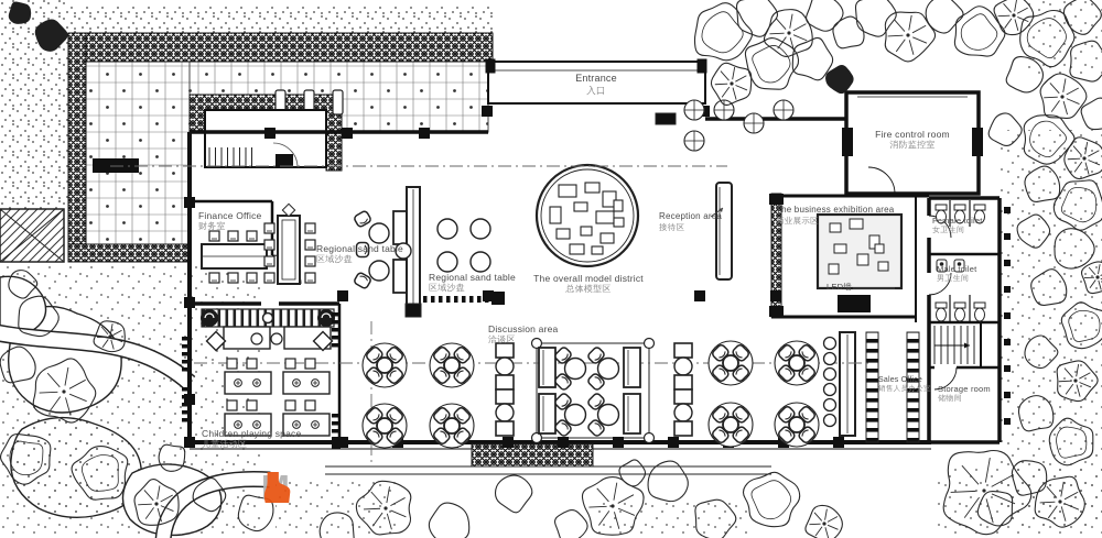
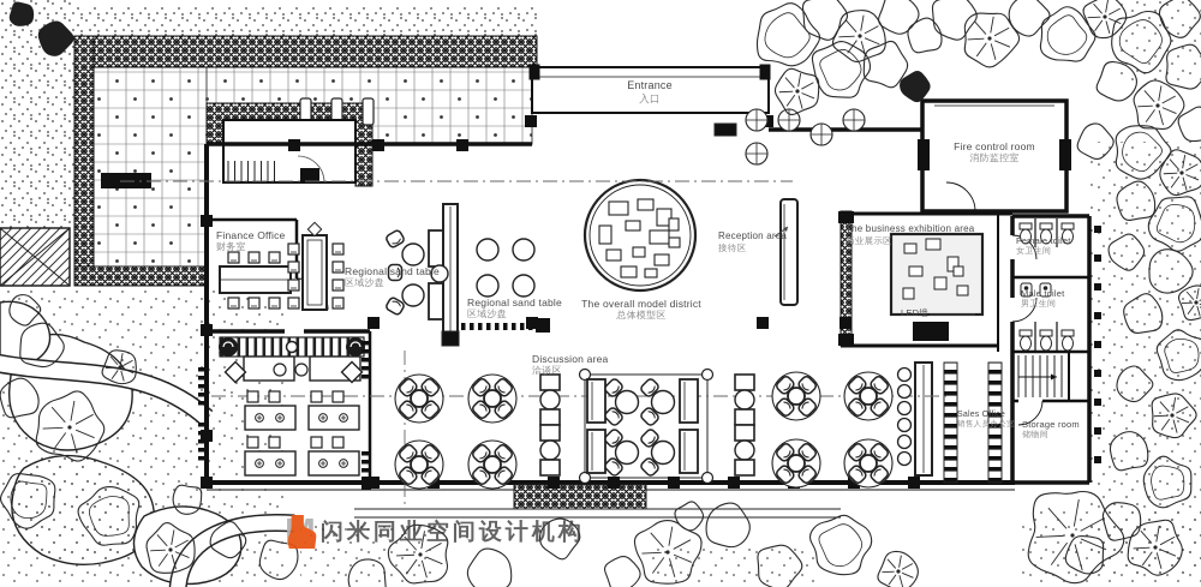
  Entrance
  入口
  Fire control room
  消防监控室
  The business exhibition area
  商业展示区
  Female toilet
  女卫生间
  Male toilet
  男卫生间
  Reception area
  接待区
  The overall model district
  总体模型区
  Regional sand table
  区域沙盘
  Regional sand table
  区域沙盘
  Finance Office
  财务室
  Discussion area
  洽谈区
- Children playing space
- 儿童活动区
  Storage room
  储物间
  LED墙
+ 闪米同业空间设计机构
